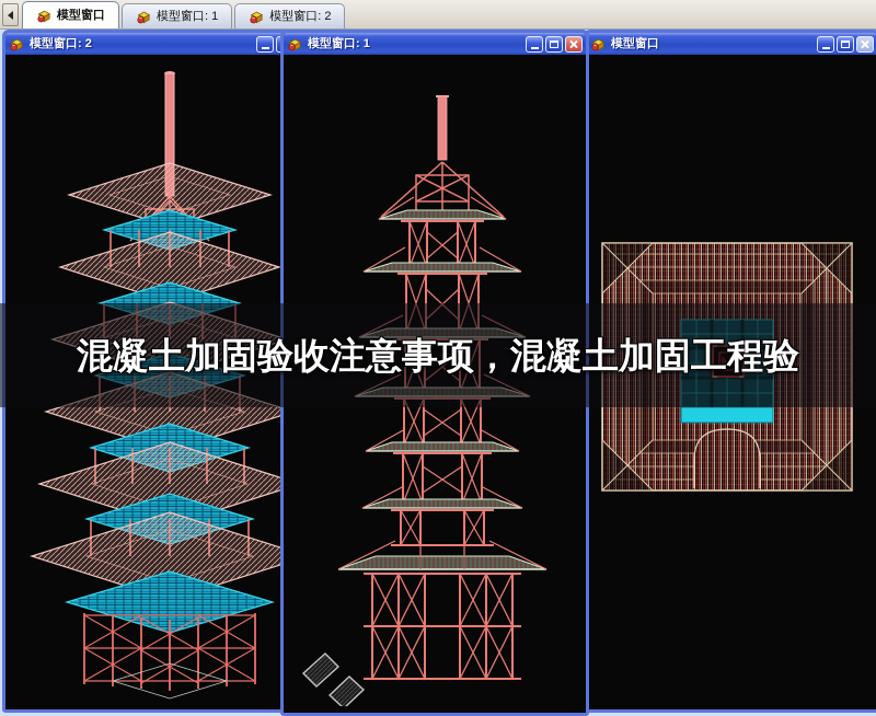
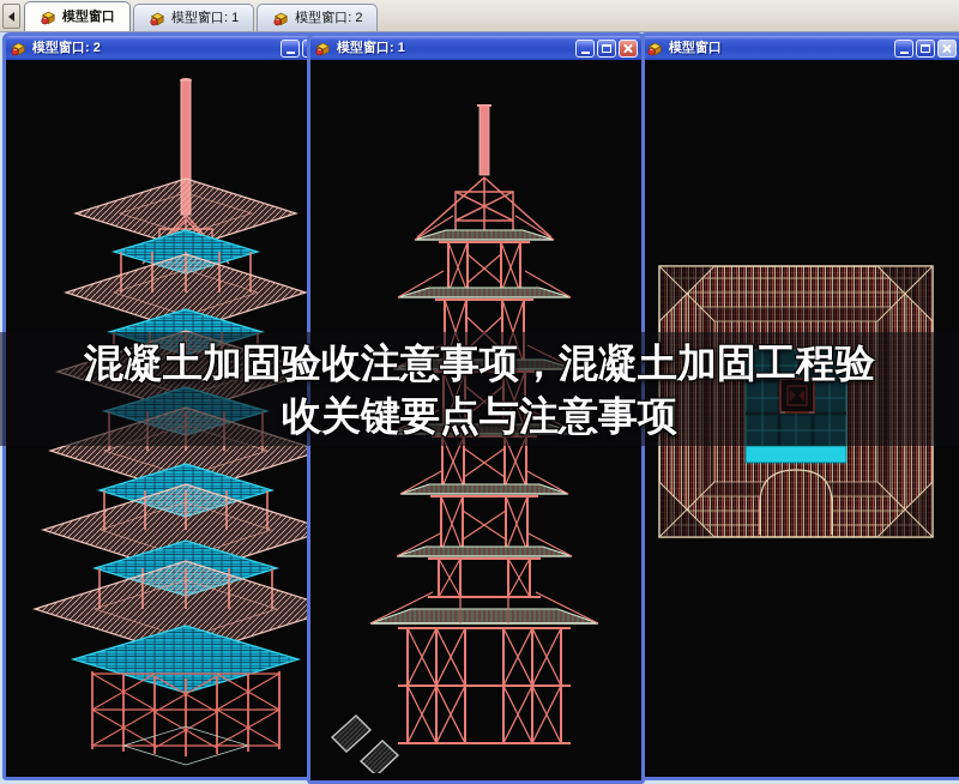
  模型窗口
  模型窗口: 1
  模型窗口: 2
  模型窗口: 2
  模型窗口: 1
  模型窗口
  混凝土加固验收注意事项，混凝土加固工程验
+ 收关键要点与注意事项
